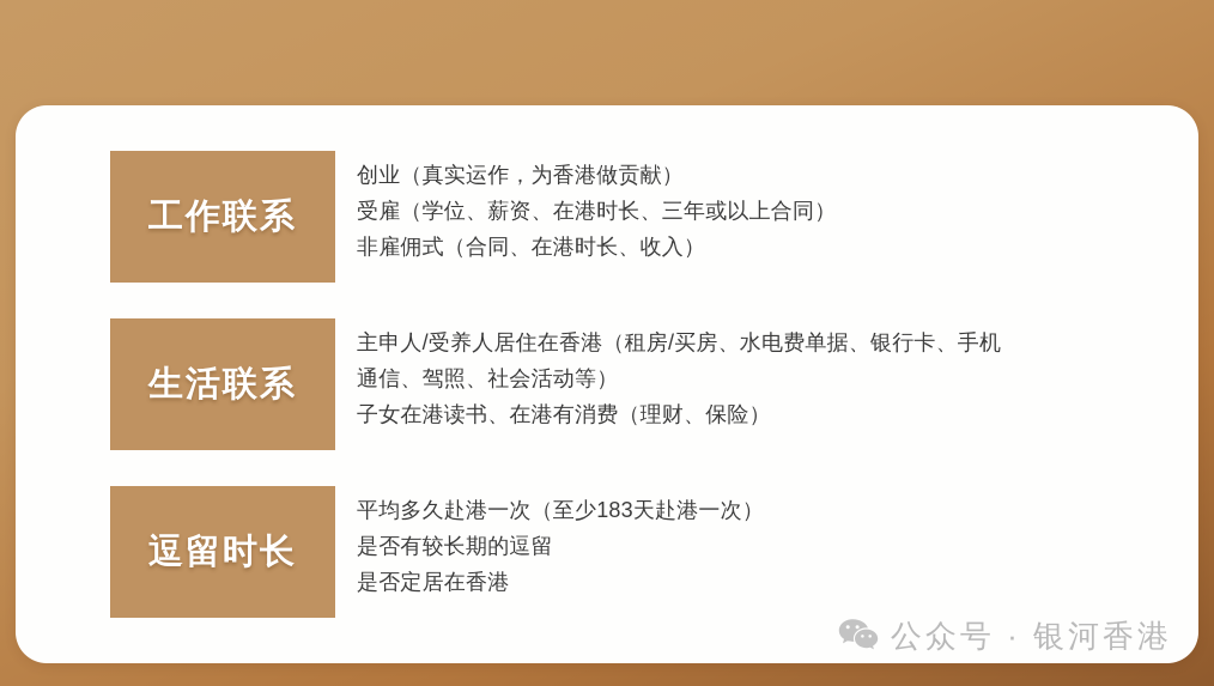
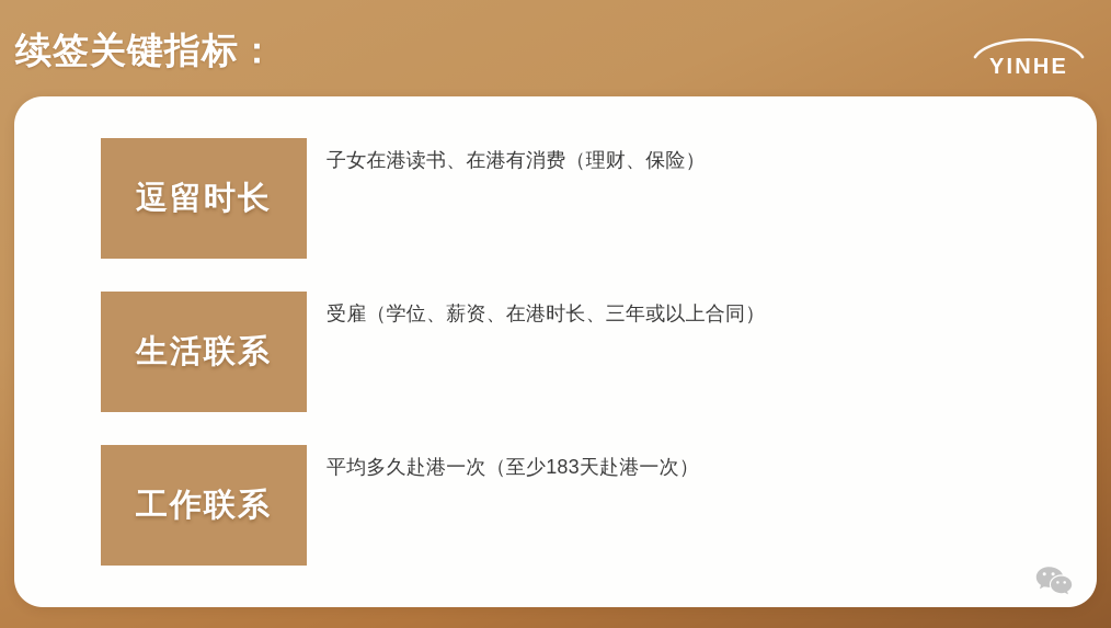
+ 续签关键指标：
+ YINHE
- 工作联系
+ 逗留时长
- 创业（真实运作，为香港做贡献）
- 受雇（学位、薪资、在港时长、三年或以上合同）
+ 子女在港读书、在港有消费（理财、保险）
- 非雇佣式（合同、在港时长、收入）
  生活联系
- 主申人/受养人居住在香港（租房/买房、水电费单据、银行卡、手机
- 通信、驾照、社会活动等）
- 子女在港读书、在港有消费（理财、保险）
+ 受雇（学位、薪资、在港时长、三年或以上合同）
- 逗留时长
+ 工作联系
  平均多久赴港一次（至少183天赴港一次）
- 是否有较长期的逗留
- 是否定居在香港
- 公众号 · 银河香港
